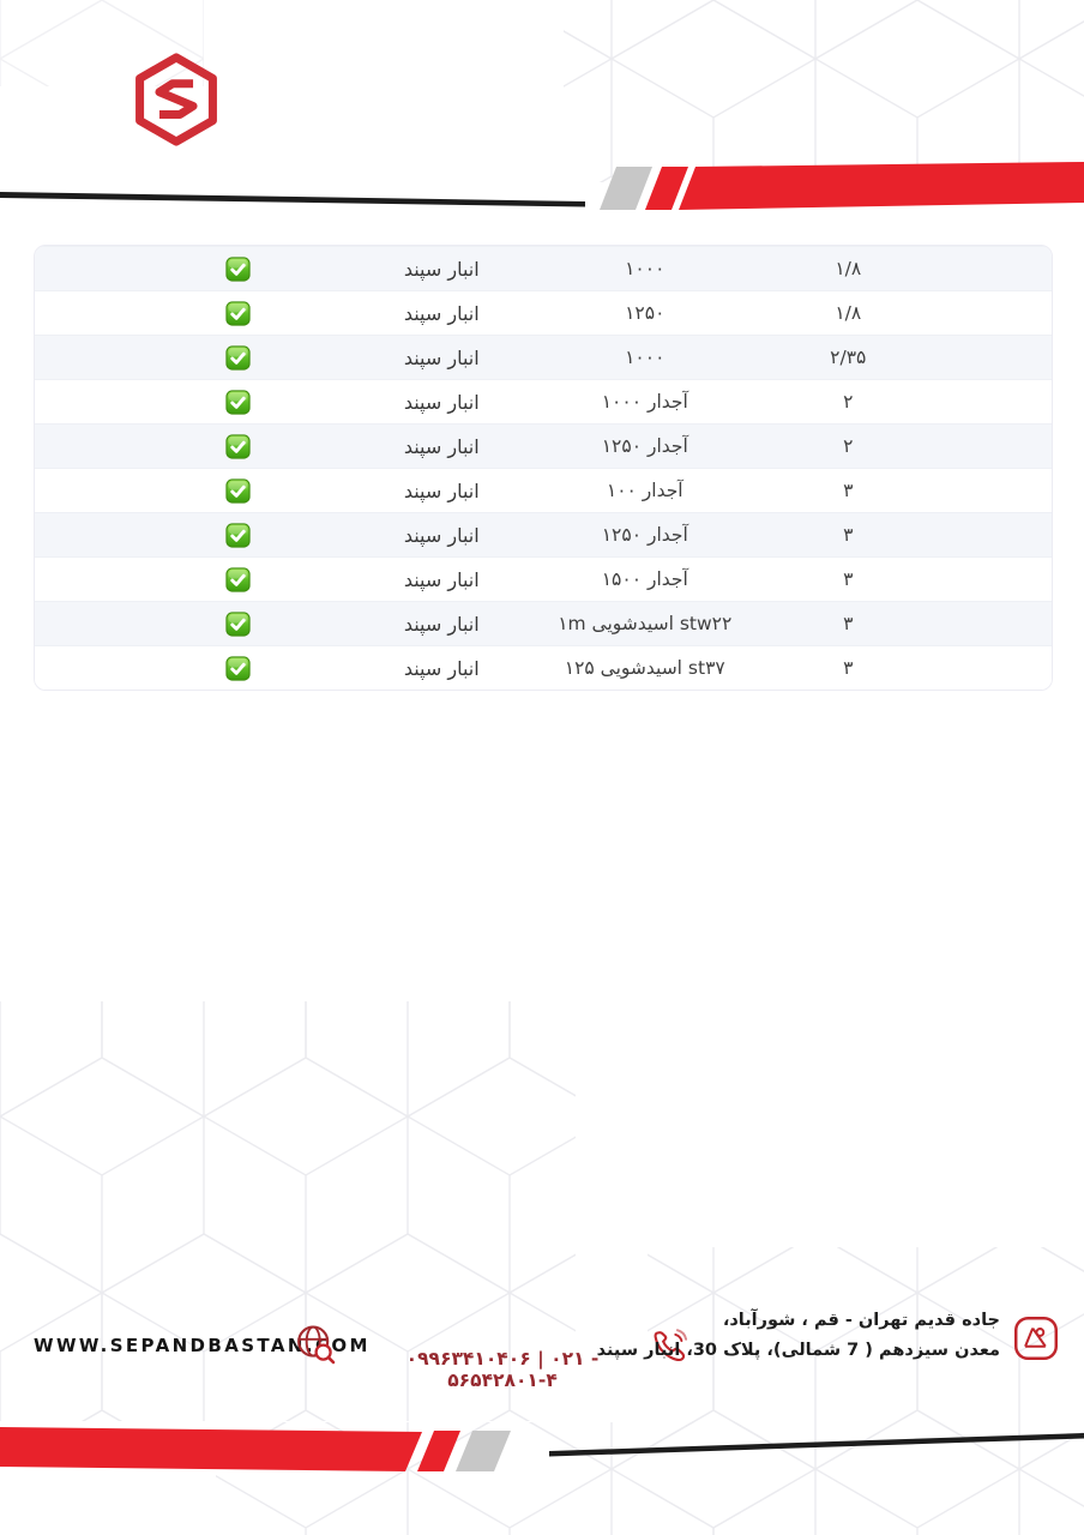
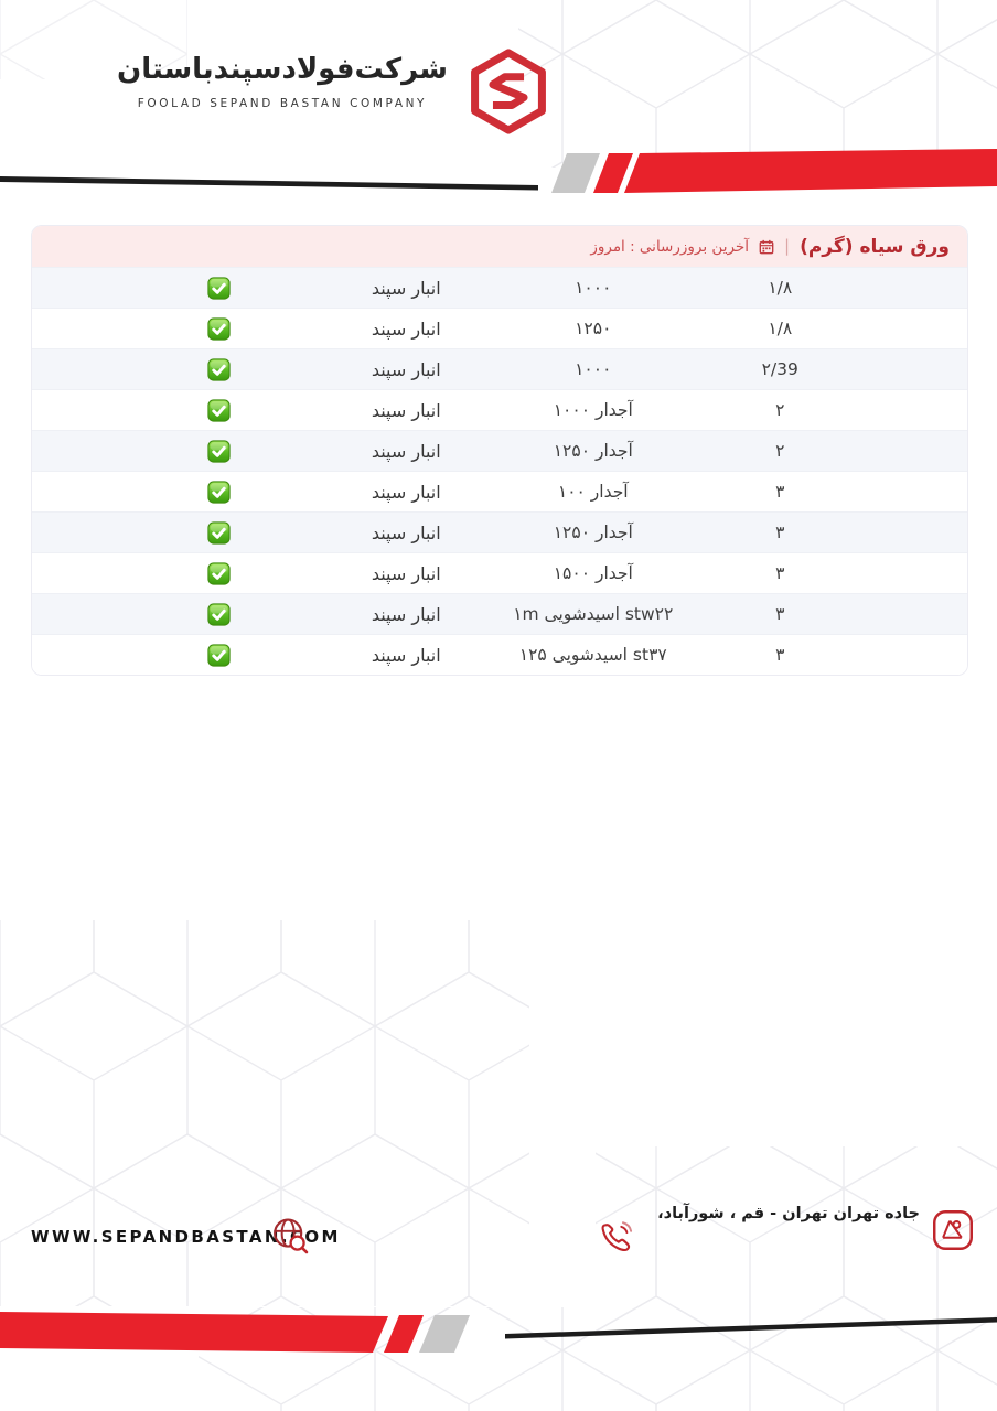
+ شرکت‌فولادسپندباستان
+ FOOLAD SEPAND BASTAN COMPANY
+ ورق سیاه (گرم)
+ |
+ آخرین بروزرسانی : امروز
  ۱/۸
  ۱۰۰۰
  انبار سپند
  ۱/۸
  ۱۲۵۰
  انبار سپند
- ۲/۳۵
+ ۲/39
  ۱۰۰۰
  انبار سپند
  ۲
  ۱۰۰۰ آجدار
  انبار سپند
  ۲
  ۱۲۵۰ آجدار
  انبار سپند
  ۳
  ۱۰۰ آجدار
  انبار سپند
  ۳
  ۱۲۵۰ آجدار
  انبار سپند
  ۳
  ۱۵۰۰ آجدار
  انبار سپند
  ۳
  ۱m اسیدشویی stw۲۲
  انبار سپند
  ۳
  ۱۲۵ اسیدشویی st۳۷
  انبار سپند
  WWW.SEPANDBASTAN.OM
- ۰۹۹۶۳۴۱۰۴۰۶ | ۰۲۱ - ۵۶۵۴۲۸۰۱-۴
- جاده قدیم تهران - قم ، شورآباد،
+ جاده تهران تهران - قم ، شورآباد،
- معدن سیزدهم ( 7 شمالی)، پلاک 30، انبار سپند
